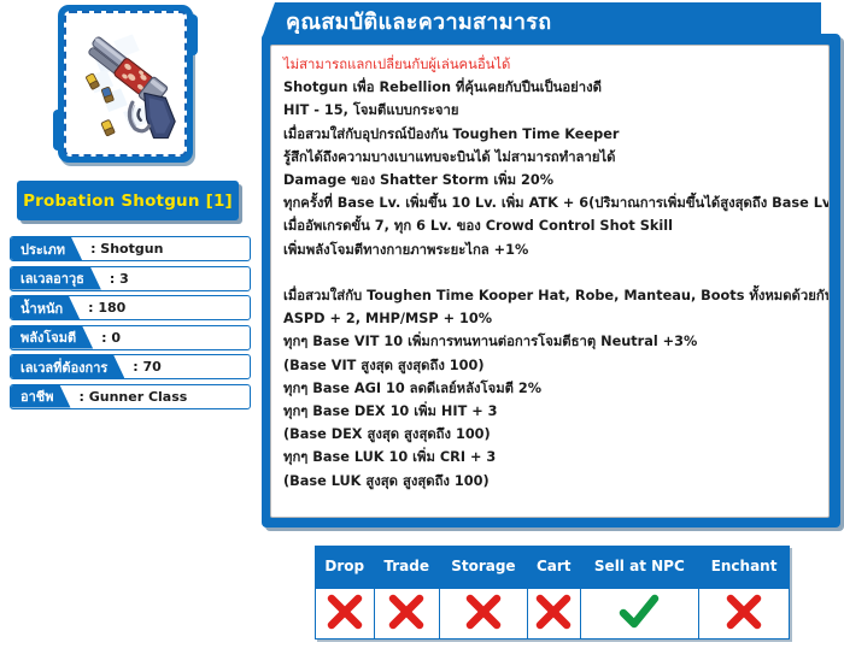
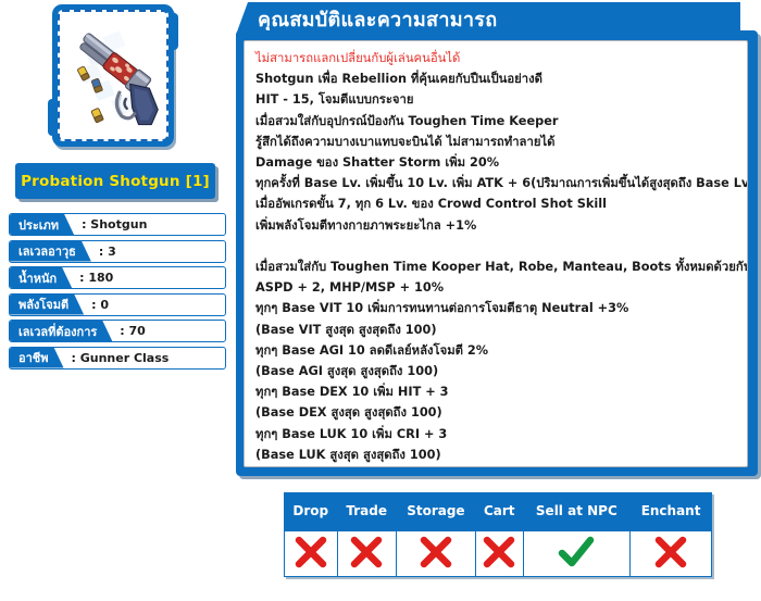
  Probation Shotgun [1]
  ประเภท
  : Shotgun
  เลเวลอาวุธ
  : 3
  น้ำหนัก
  : 180
  พลังโจมตี
  : 0
  เลเวลที่ต้องการ
  : 70
  อาชีพ
  : Gunner Class
  คุณสมบัติและความสามารถ
  ไม่สามารถแลกเปลี่ยนกับผู้เล่นคนอื่นได้
  Shotgun เพื่อ Rebellion ที่คุ้นเคยกับปืนเป็นอย่างดี
  HIT - 15, โจมตีแบบกระจาย
  เมื่อสวมใส่กับอุปกรณ์ป้องกัน Toughen Time Keeper
  รู้สึกได้ถึงความบางเบาแทบจะบินได้ ไม่สามารถทำลายได้
  Damage ของ Shatter Storm เพิ่ม 20%
  ทุกครั้งที่ Base Lv. เพิ่มขึ้น 10 Lv. เพิ่ม ATK + 6(ปริมาณการเพิ่มขึ้นได้สูงสุดถึง Base Lv
  เมื่ออัพเกรดขั้น 7, ทุก 6 Lv. ของ Crowd Control Shot Skill
  เพิ่มพลังโจมตีทางกายภาพระยะไกล +1%
  เมื่อสวมใส่กับ Toughen Time Kooper Hat, Robe, Manteau, Boots ทั้งหมดด้วยกั
  ASPD + 2, MHP/MSP + 10%
  ทุกๆ Base VIT 10 เพิ่มการทนทานต่อการโจมตีธาตุ Neutral +3%
  (Base VIT สูงสุด สูงสุดถึง 100)
  ทุกๆ Base AGI 10 ลดดีเลย์หลังโจมตี 2%
+ (Base AGI สูงสุด สูงสุดถึง 100)
  ทุกๆ Base DEX 10 เพิ่ม HIT + 3
  (Base DEX สูงสุด สูงสุดถึง 100)
  ทุกๆ Base LUK 10 เพิ่ม CRI + 3
  (Base LUK สูงสุด สูงสุดถึง 100)
  Drop	Trade	Storage	Cart	Sell at NPC	Enchant
